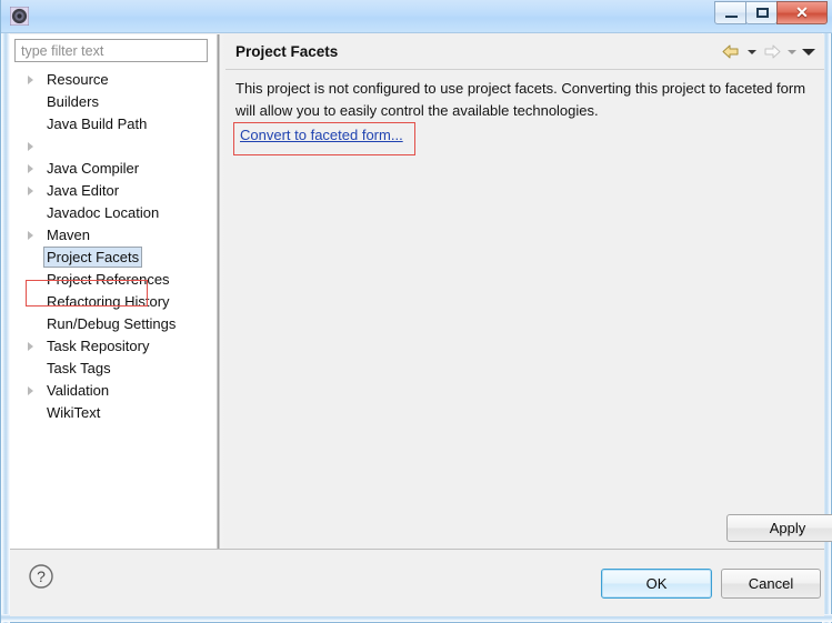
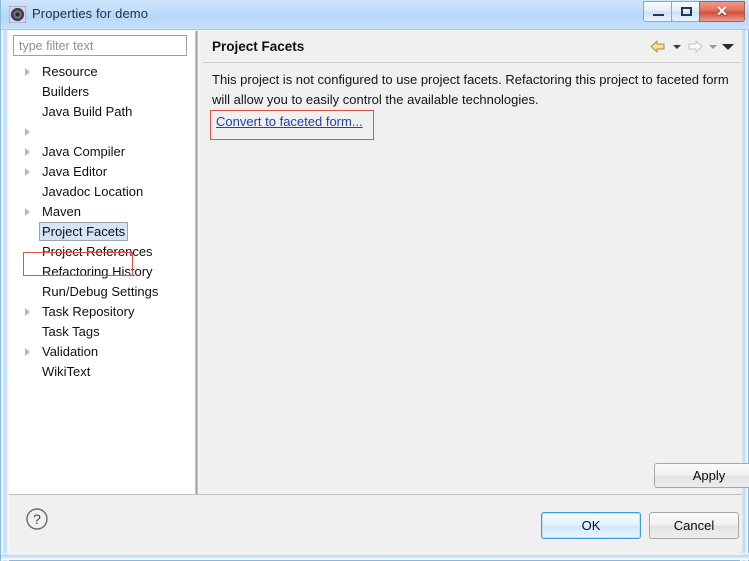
+ Properties for demo
  ✕
  type filter text
  Resource
  Builders
  Java Build Path
  Java Compiler
  Java Editor
  Javadoc Location
  Maven
  Project Facets
  Project References
  Refactoring History
  Run/Debug Settings
  Task Repository
  Task Tags
  Validation
  WikiText
  Project Facets
- This project is not configured to use project facets. Converting this project to faceted form will allow you to easily control the available technologies.
+ This project is not configured to use project facets. Refactoring this project to faceted form will allow you to easily control the available technologies.
  Convert to faceted form...
  Apply
  ?
  OK
  Cancel
